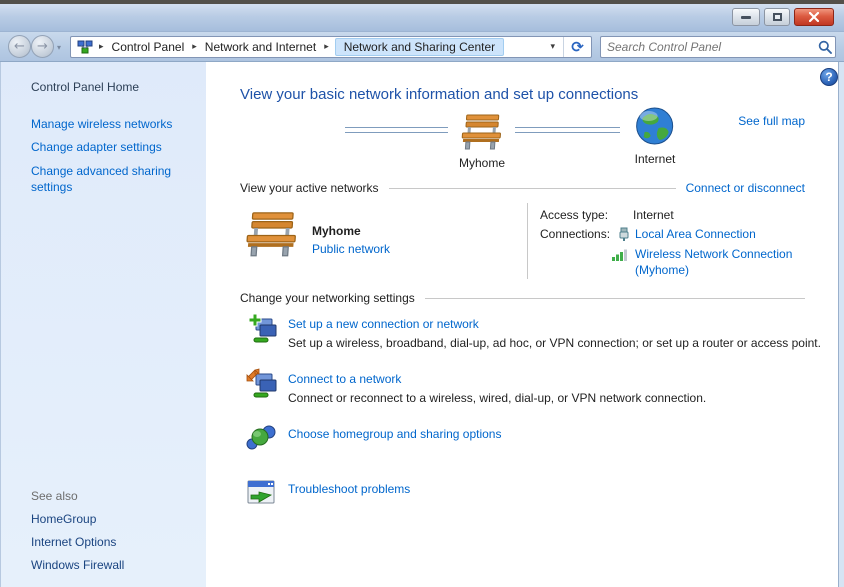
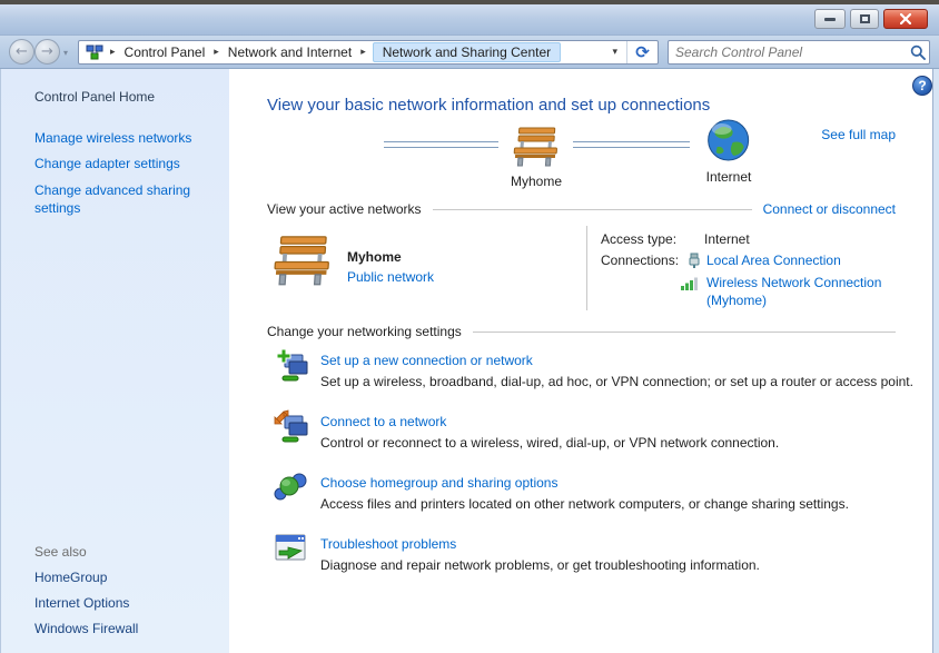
  ←
  →
  ▾
  ▸
  Control Panel
  ▸
  Network and Internet
  ▸
  Network and Sharing Center
  ▾
  ⟳
  Search Control Panel
  Control Panel Home
  Manage wireless networks
  Change adapter settings
  Change advanced sharing settings
  See also
  HomeGroup
  Internet Options
  Windows Firewall
  ?
  View your basic network information and set up connections
  Myhome
  Internet
  See full map
  View your active networks
  Connect or disconnect
  Myhome
  Public network
  Access type:
  Internet
  Connections:
  Local Area Connection
  Wireless Network Connection (Myhome)
  Change your networking settings
  Set up a new connection or network
  Set up a wireless, broadband, dial-up, ad hoc, or VPN connection; or set up a router or access point.
  Connect to a network
- Connect or reconnect to a wireless, wired, dial-up, or VPN network connection.
+ Control or reconnect to a wireless, wired, dial-up, or VPN network connection.
  Choose homegroup and sharing options
+ Access files and printers located on other network computers, or change sharing settings.
  Troubleshoot problems
+ Diagnose and repair network problems, or get troubleshooting information.
